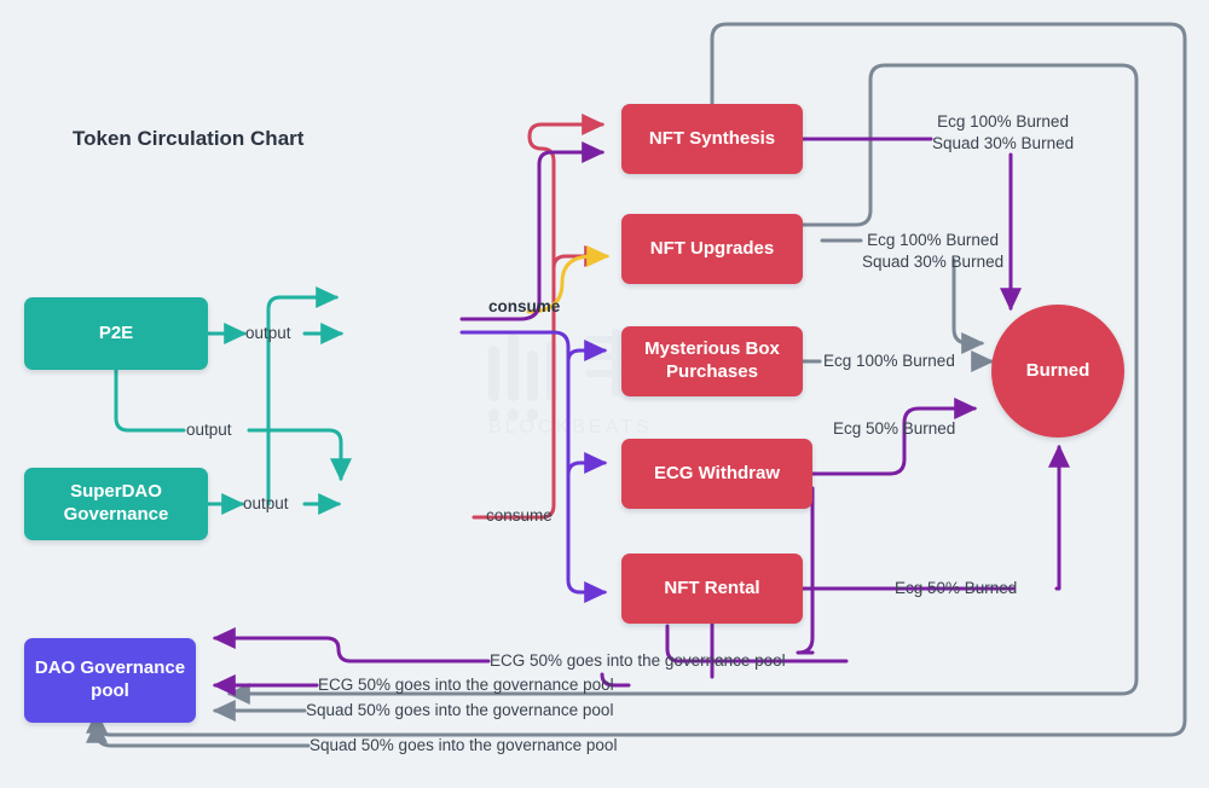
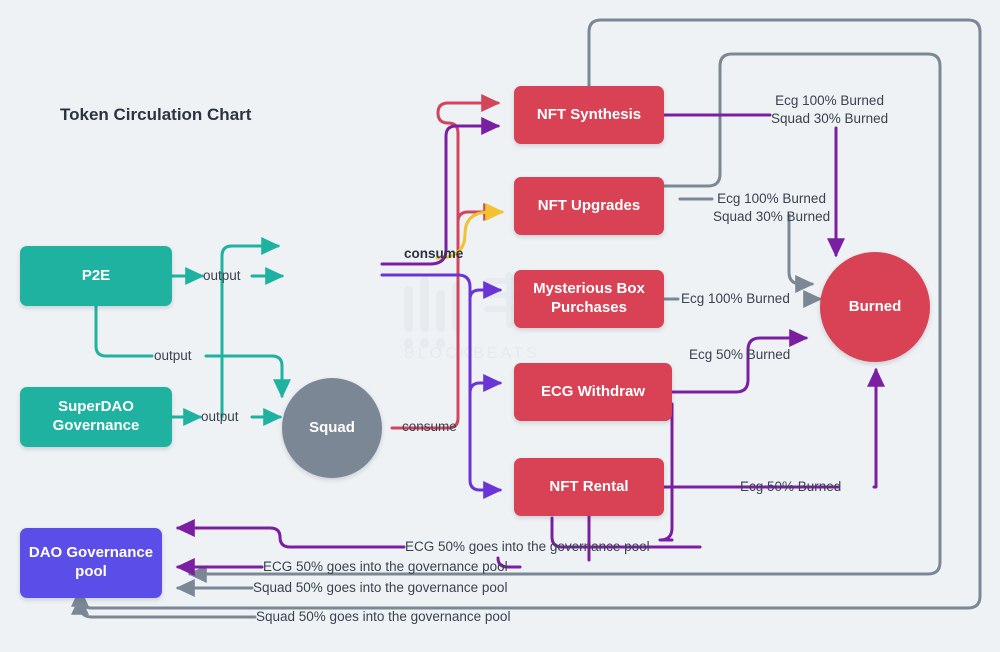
  Token Circulation Chart
  BLOCKBEATS
  P2E
  SuperDAO
  Governance
+ Squad
  NFT Synthesis
  NFT Upgrades
  Mysterious Box
  Purchases
  ECG Withdraw
  NFT Rental
  Burned
  DAO Governance
  pool
  output
  output
  output
  consume
  consume
  Ecg 100% Burned
  Squad 30% Burned
  Ecg 100% Burned
  Squad 30% Burned
  Ecg 100% Burned
  Ecg 50% Burned
  Ecg 50% Burned
  ECG 50% goes into the governance pool
  ECG 50% goes into the governance pool
  Squad 50% goes into the governance pool
  Squad 50% goes into the governance pool
